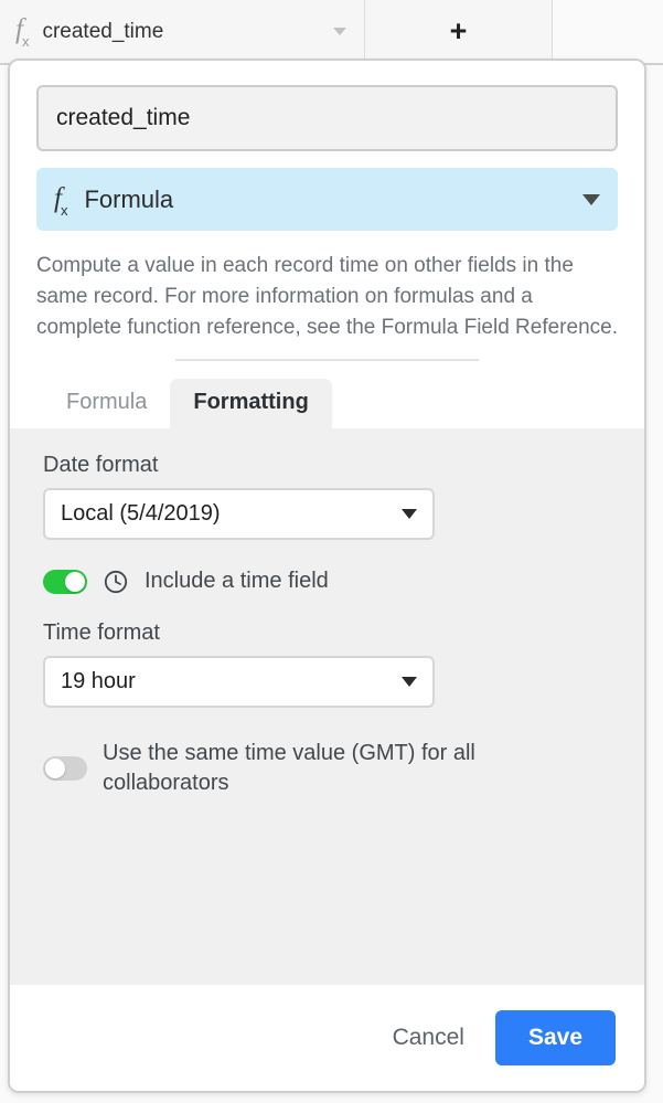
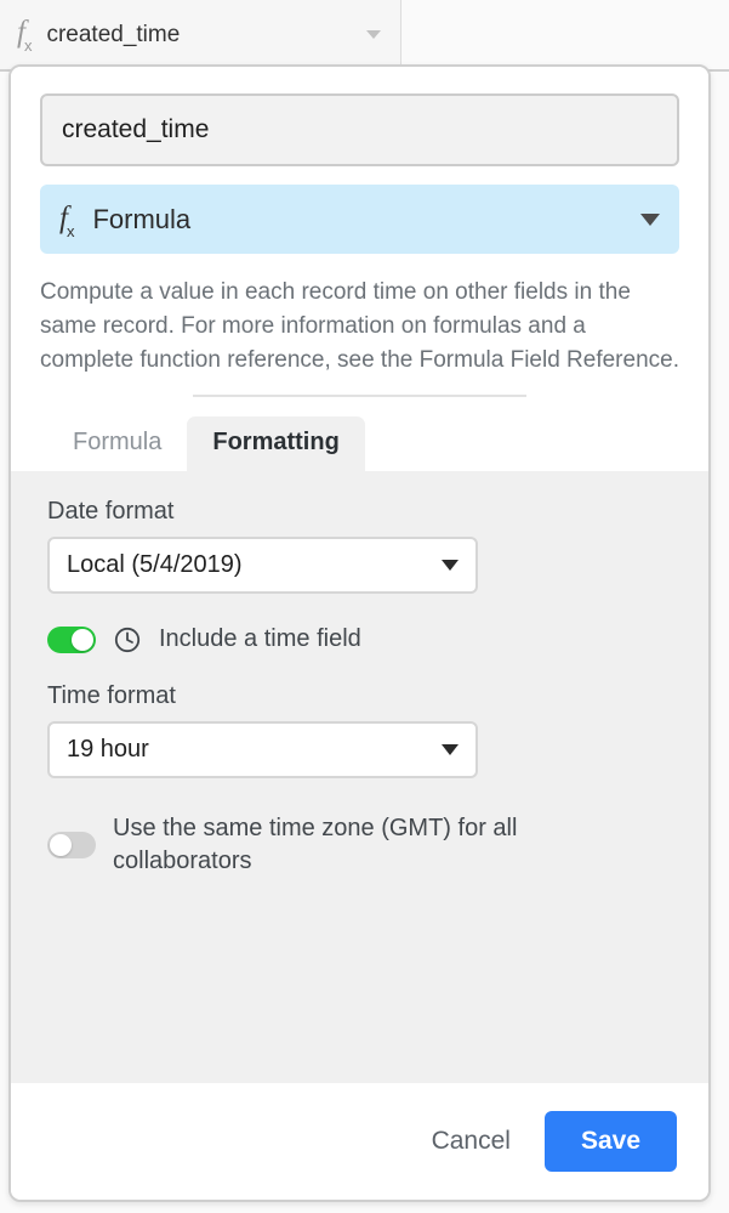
  fx
  created_time
- +
  created_time
  fx
  Formula
  Compute a value in each record time on other fields in the same record. For more information on formulas and a complete function reference, see the Formula Field Reference.
  Formula
  Formatting
  Date format
  Local (5/4/2019)
  Include a time field
  Time format
  19 hour
- Use the same time value (GMT) for all collaborators
+ Use the same time zone (GMT) for all collaborators
  Cancel
  Save
